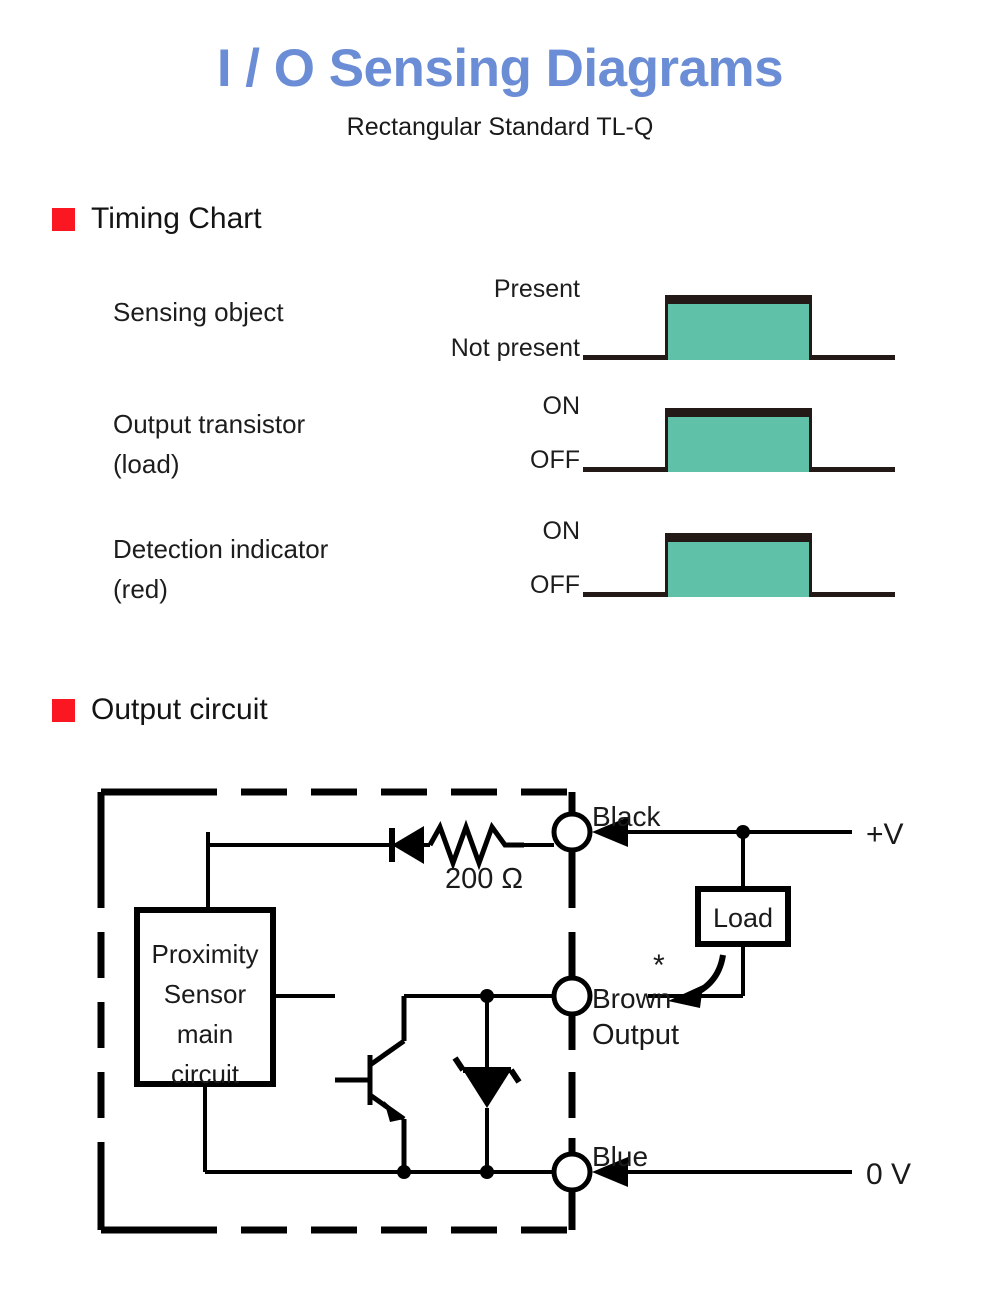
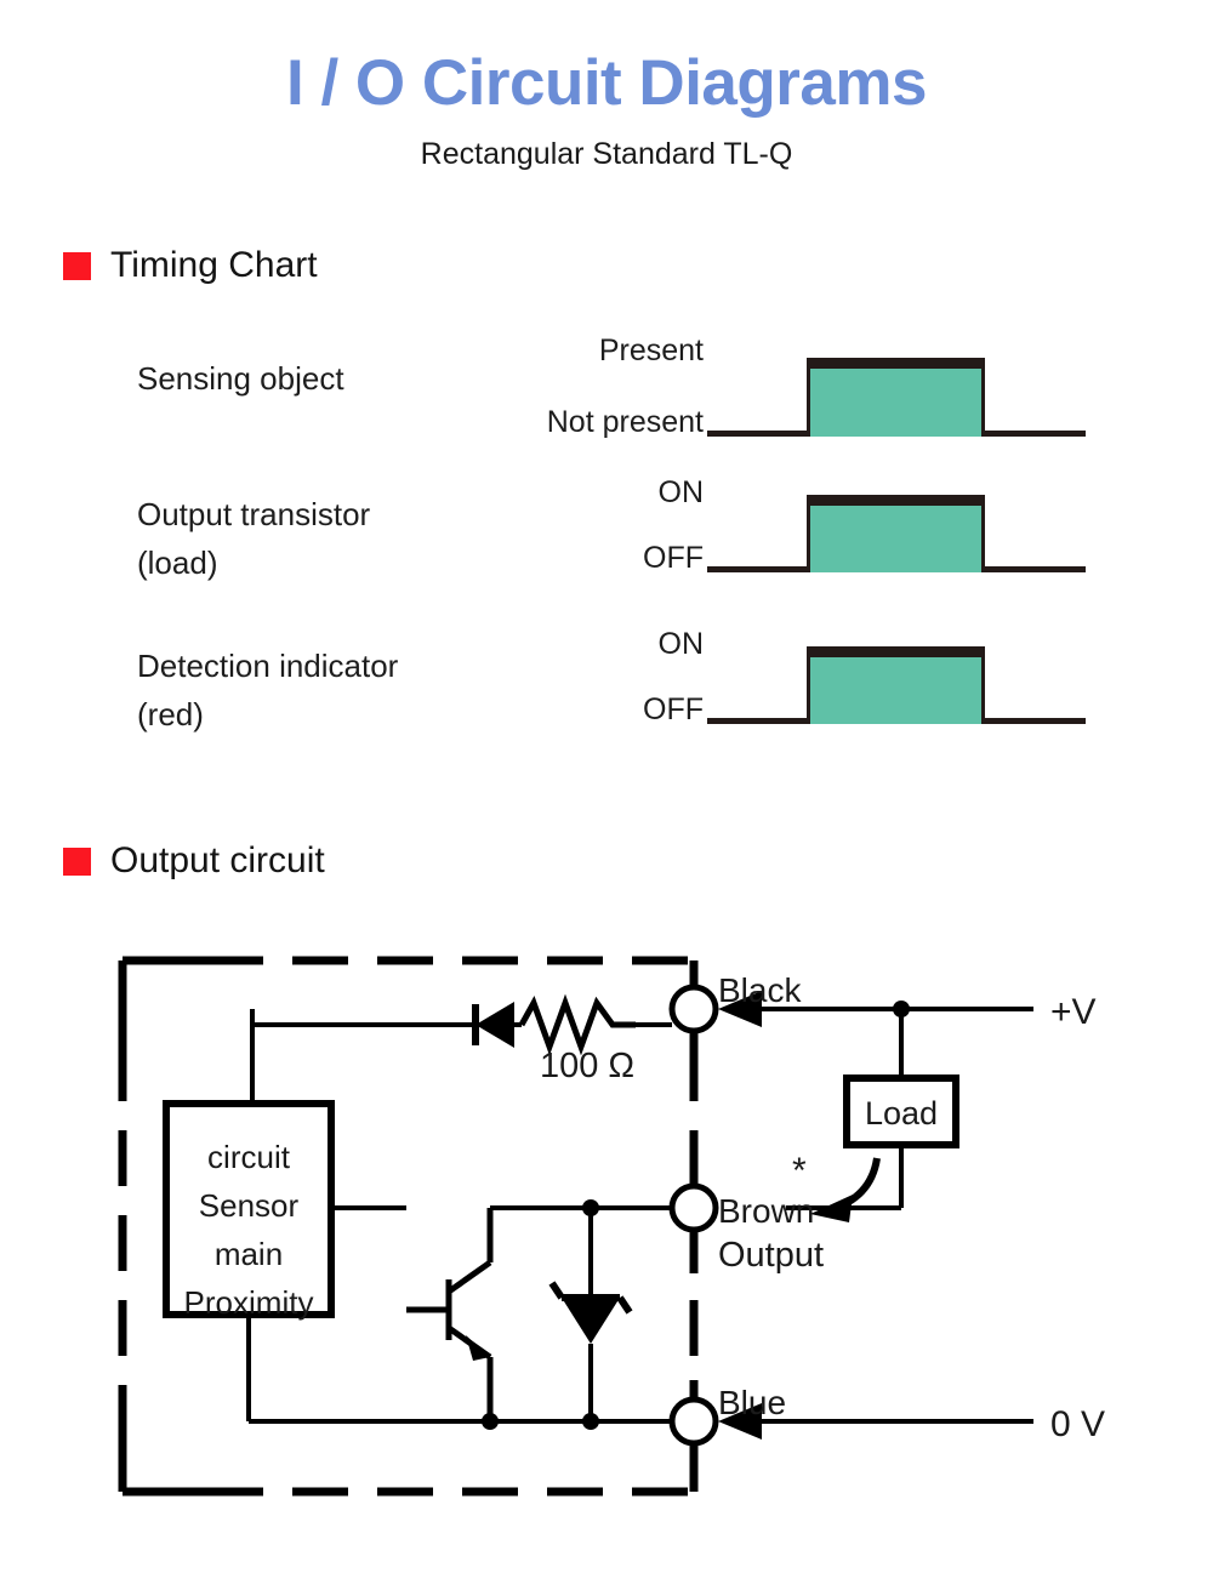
- I / O Sensing Diagrams
+ I / O Circuit Diagrams
  Rectangular Standard TL-Q
  Timing Chart
  Sensing object
  Present
  Not present
  Output transistor
  (load)
  ON
  OFF
  Detection indicator
  (red)
  ON
  OFF
  Output circuit
- 200 Ω
+ 100 Ω
- Proximity
+ circuit
  Sensor
  main
- circuit
+ Proximity
  +V
  Black
  Load
  Brown
  *
  Output
  0 V
  Blue
